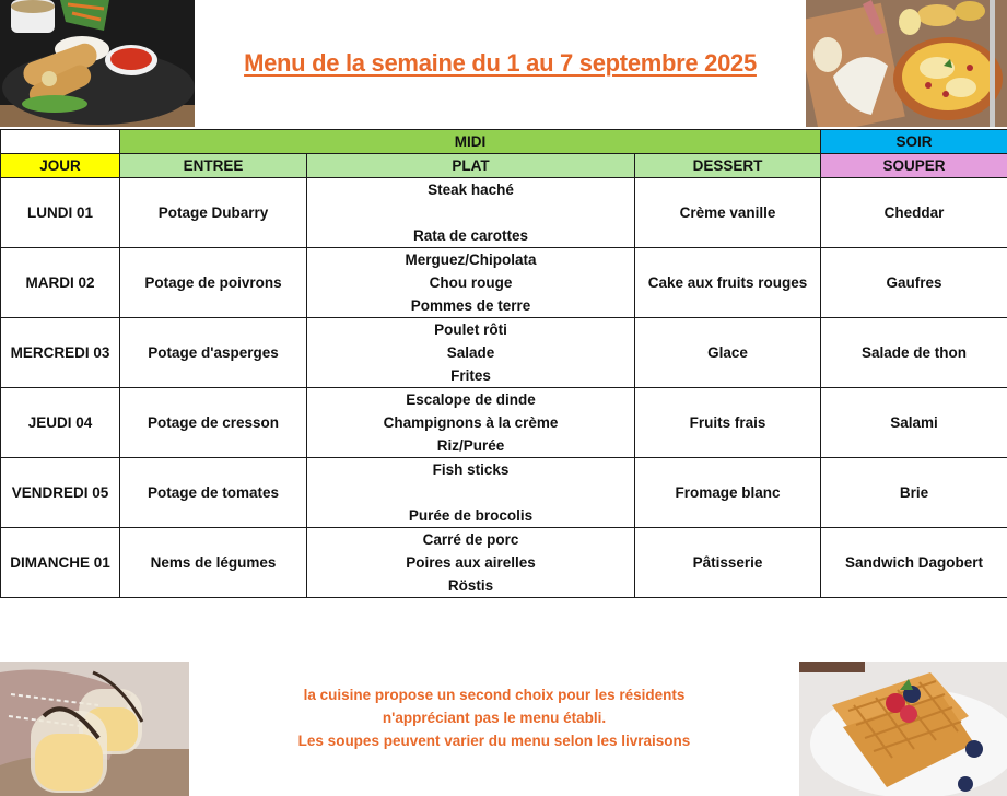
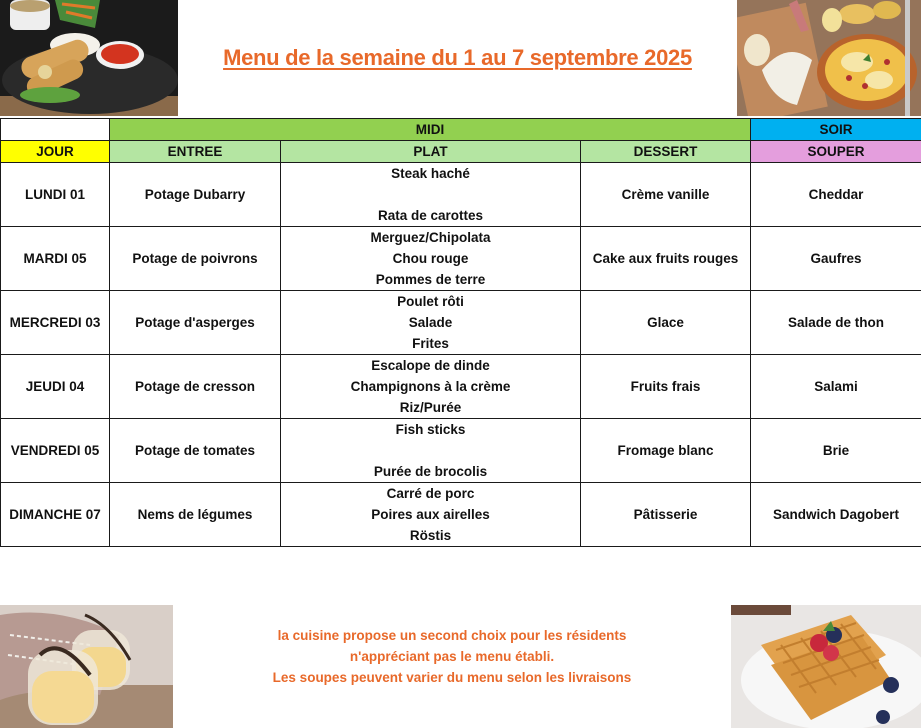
  Menu de la semaine du 1 au 7 septembre 2025
  	MIDI	SOIR
  JOUR	ENTREE	PLAT	DESSERT	SOUPER
  LUNDI 01	Potage Dubarry	Steak haché Rata de carottes	Crème vanille	Cheddar
- MARDI 02	Potage de poivrons	Merguez/Chipolata Chou rouge Pommes de terre	Cake aux fruits rouges	Gaufres
+ MARDI 05	Potage de poivrons	Merguez/Chipolata Chou rouge Pommes de terre	Cake aux fruits rouges	Gaufres
  MERCREDI 03	Potage d'asperges	Poulet rôti Salade Frites	Glace	Salade de thon
  JEUDI 04	Potage de cresson	Escalope de dinde Champignons à la crème Riz/Purée	Fruits frais	Salami
  VENDREDI 05	Potage de tomates	Fish sticks Purée de brocolis	Fromage blanc	Brie
- DIMANCHE 01	Nems de légumes	Carré de porc Poires aux airelles Röstis	Pâtisserie	Sandwich Dagobert
+ DIMANCHE 07	Nems de légumes	Carré de porc Poires aux airelles Röstis	Pâtisserie	Sandwich Dagobert
  la cuisine propose un second choix pour les résidents
  n'appréciant pas le menu établi.
  Les soupes peuvent varier du menu selon les livraisons
